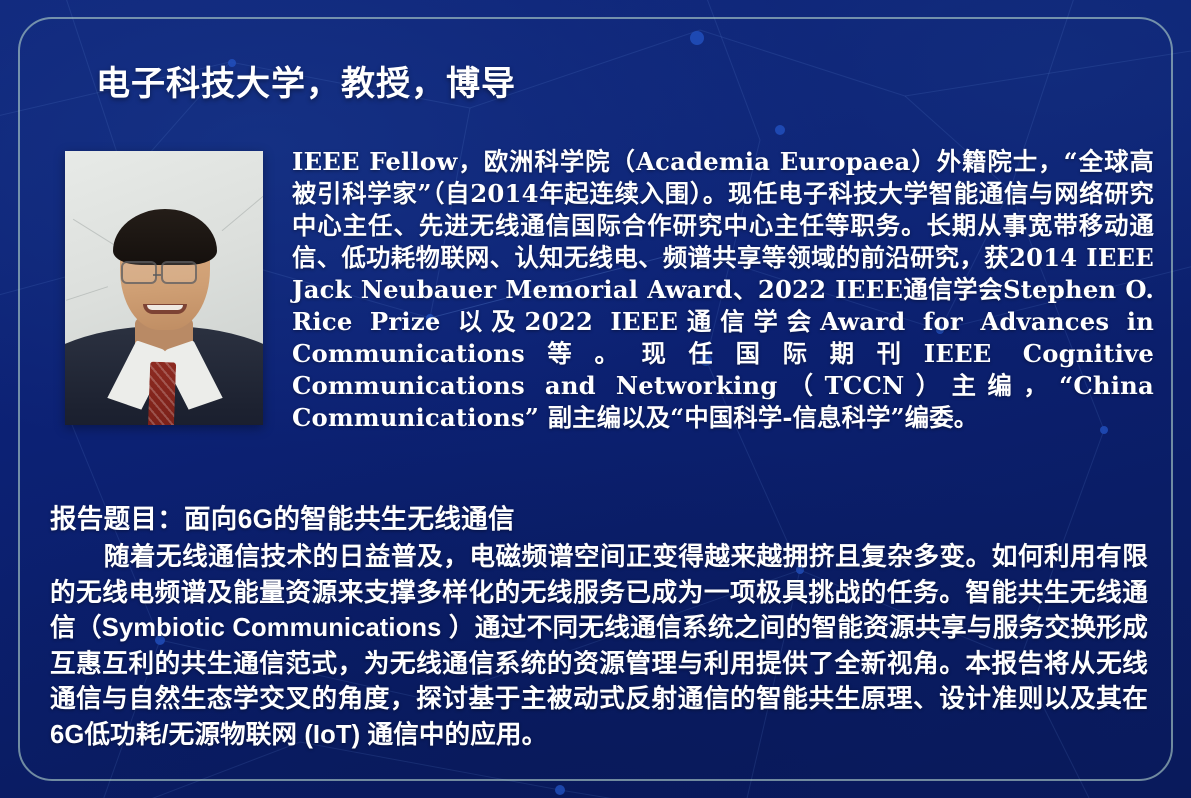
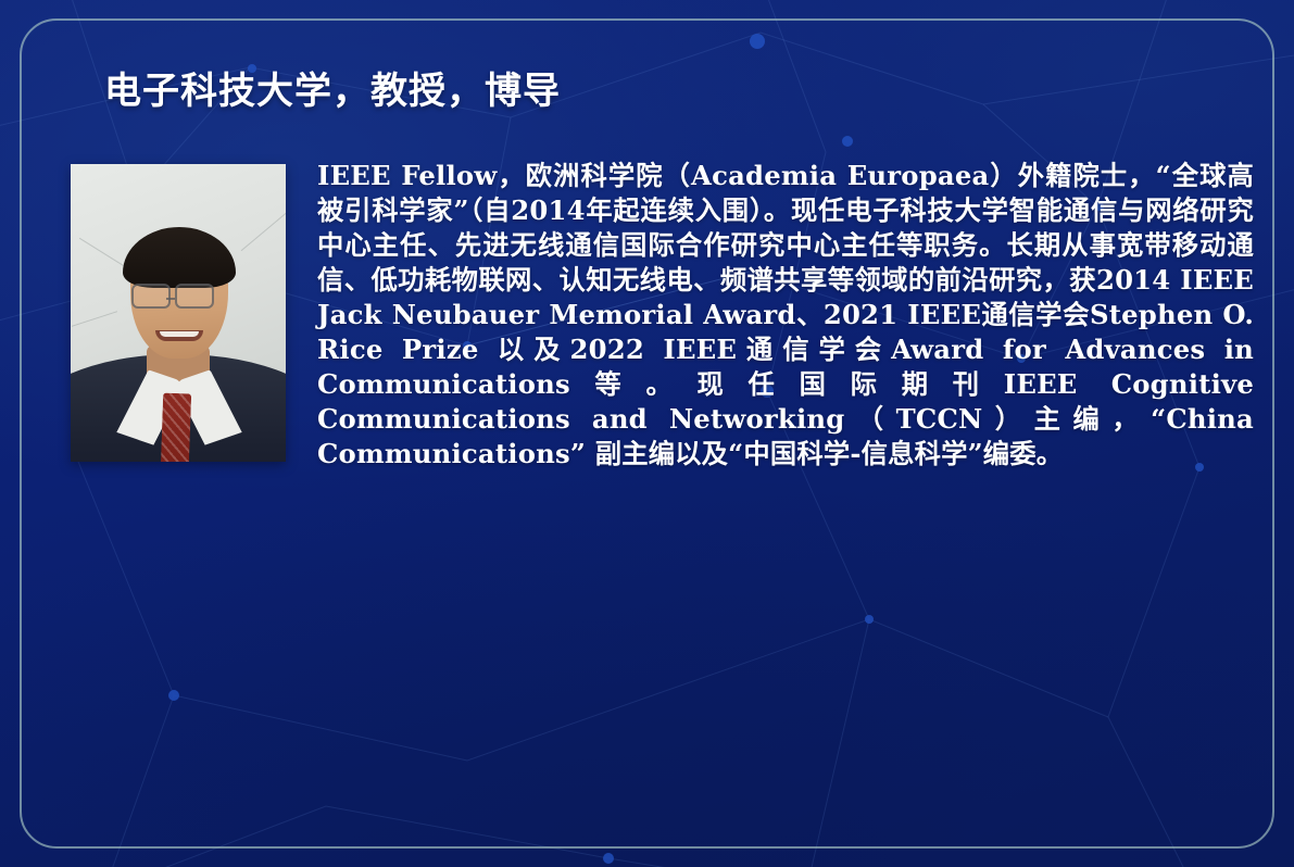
  电子科技大学，教授，博导
- IEEE Fellow，欧洲科学院（Academia Europaea）外籍院士，“全球高被引科学家”（自2014年起连续入围）。现任电子科技大学智能通信与网络研究中心主任、先进无线通信国际合作研究中心主任等职务。长期从事宽带移动通信、低功耗物联网、认知无线电、频谱共享等领域的前沿研究，获2014 IEEE Jack Neubauer Memorial Award、2022 IEEE通信学会Stephen O. Rice Prize 以及2022 IEEE通信学会Award for Advances in Communications等。现任国际期刊IEEE Cognitive Communications and Networking（TCCN）主编，“China Communications” 副主编以及“中国科学-信息科学”编委。
+ IEEE Fellow，欧洲科学院（Academia Europaea）外籍院士，“全球高被引科学家”（自2014年起连续入围）。现任电子科技大学智能通信与网络研究中心主任、先进无线通信国际合作研究中心主任等职务。长期从事宽带移动通信、低功耗物联网、认知无线电、频谱共享等领域的前沿研究，获2014 IEEE Jack Neubauer Memorial Award、2021 IEEE通信学会Stephen O. Rice Prize 以及2022 IEEE通信学会Award for Advances in Communications等。现任国际期刊IEEE Cognitive Communications and Networking（TCCN）主编，“China Communications” 副主编以及“中国科学-信息科学”编委。
- 报告题目：面向6G的智能共生无线通信
- 随着无线通信技术的日益普及，电磁频谱空间正变得越来越拥挤且复杂多变。如何利用有限的无线电频谱及能量资源来支撑多样化的无线服务已成为一项极具挑战的任务。智能共生无线通信（Symbiotic Communications ）通过不同无线通信系统之间的智能资源共享与服务交换形成互惠互利的共生通信范式，为无线通信系统的资源管理与利用提供了全新视角。本报告将从无线通信与自然生态学交叉的角度，探讨基于主被动式反射通信的智能共生原理、设计准则以及其在 6G低功耗/无源物联网 (IoT) 通信中的应用。
